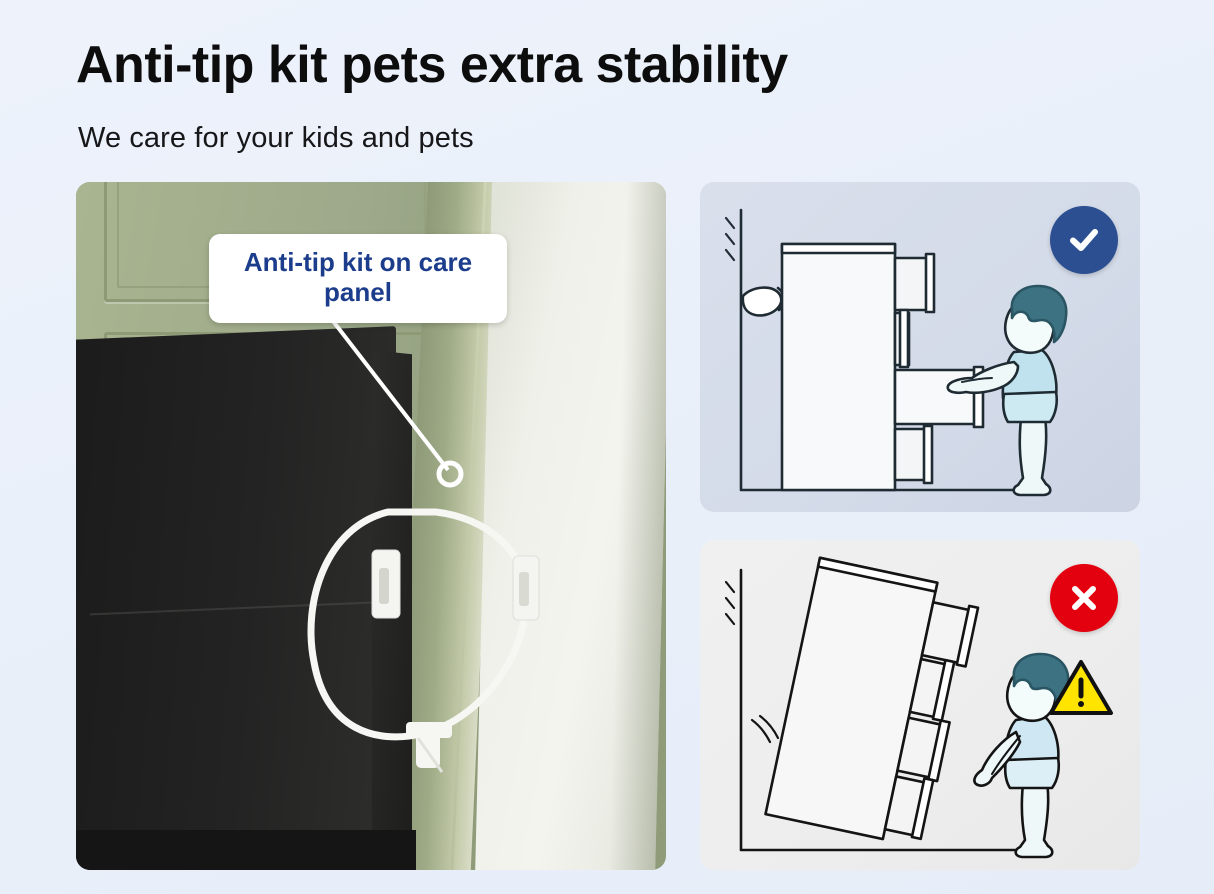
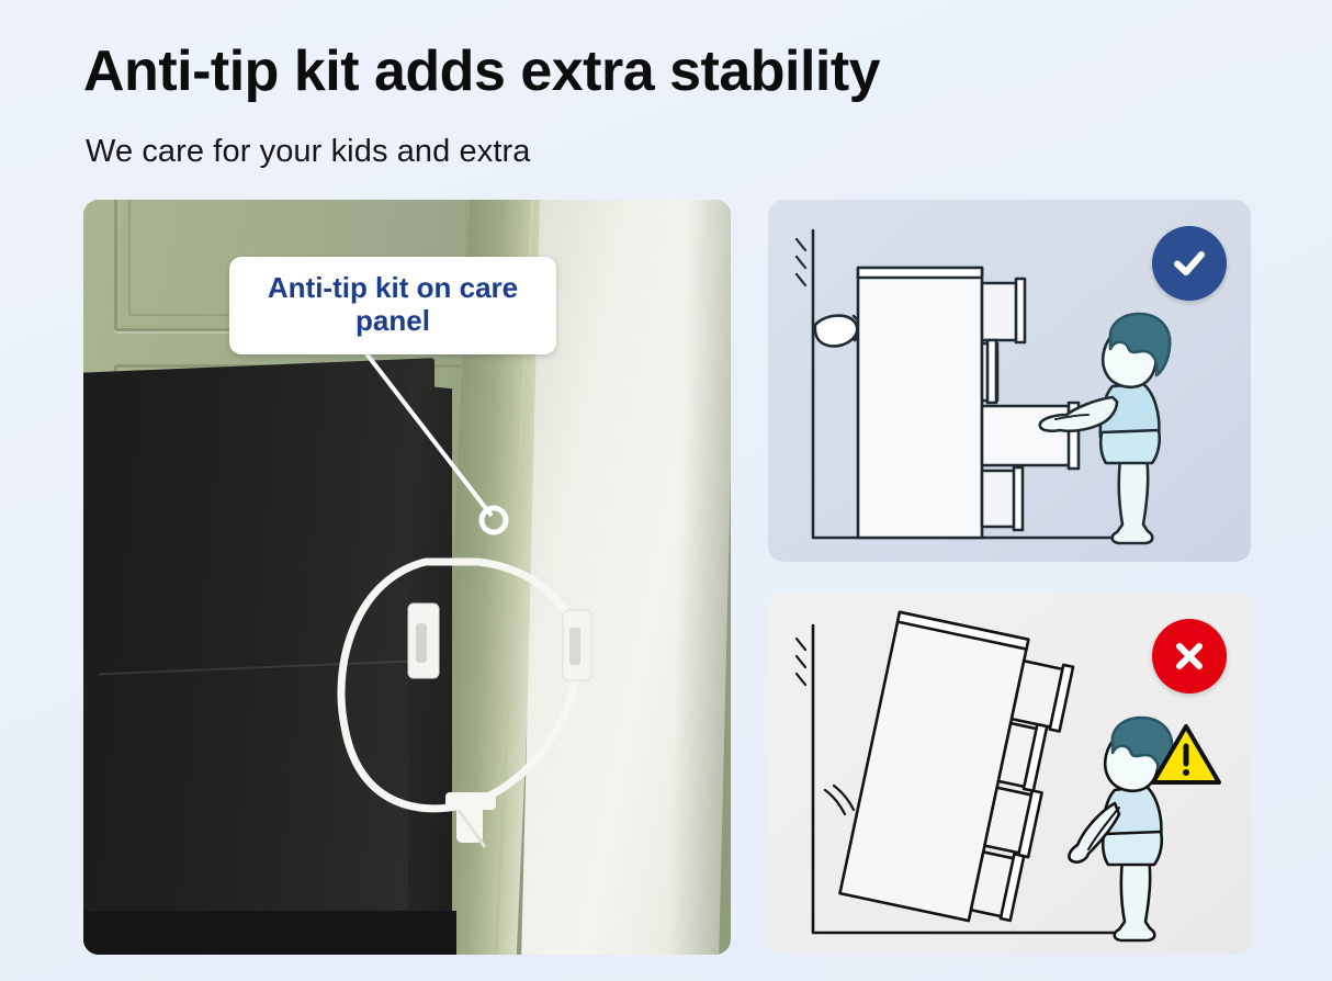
- Anti-tip kit pets extra stability
+ Anti-tip kit adds extra stability
- We care for your kids and pets
+ We care for your kids and extra
  Anti-tip kit on care panel
